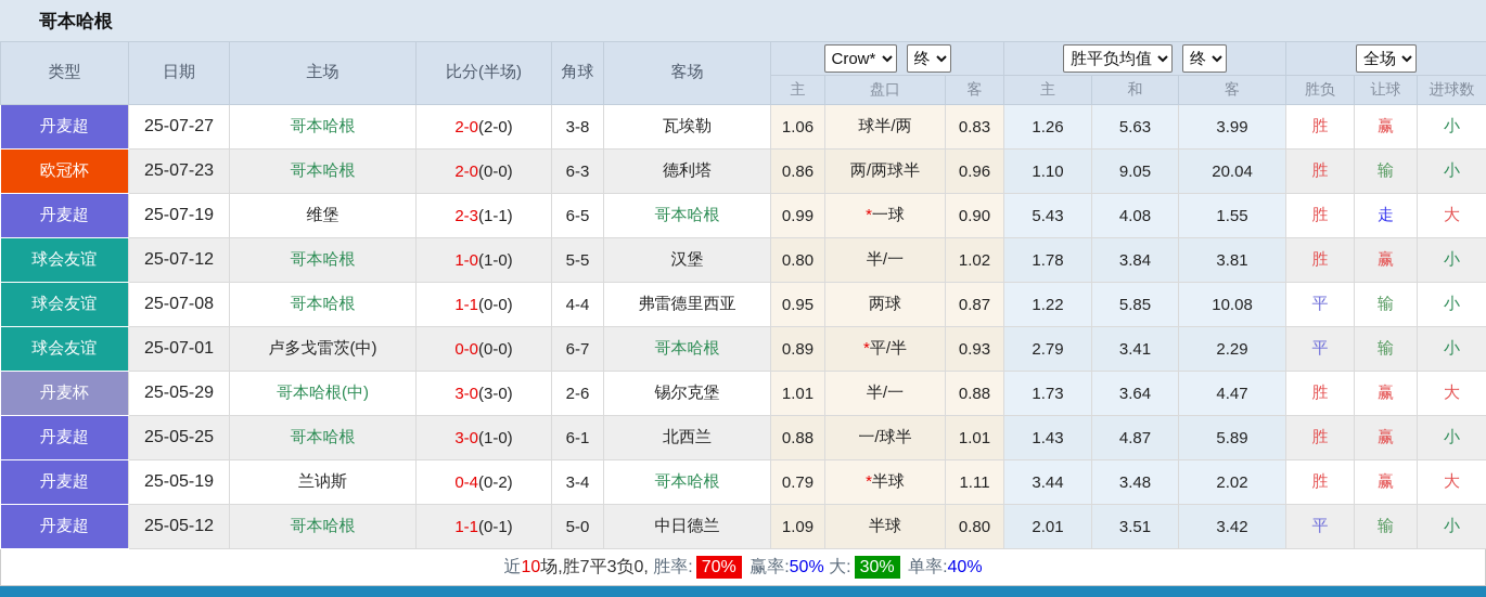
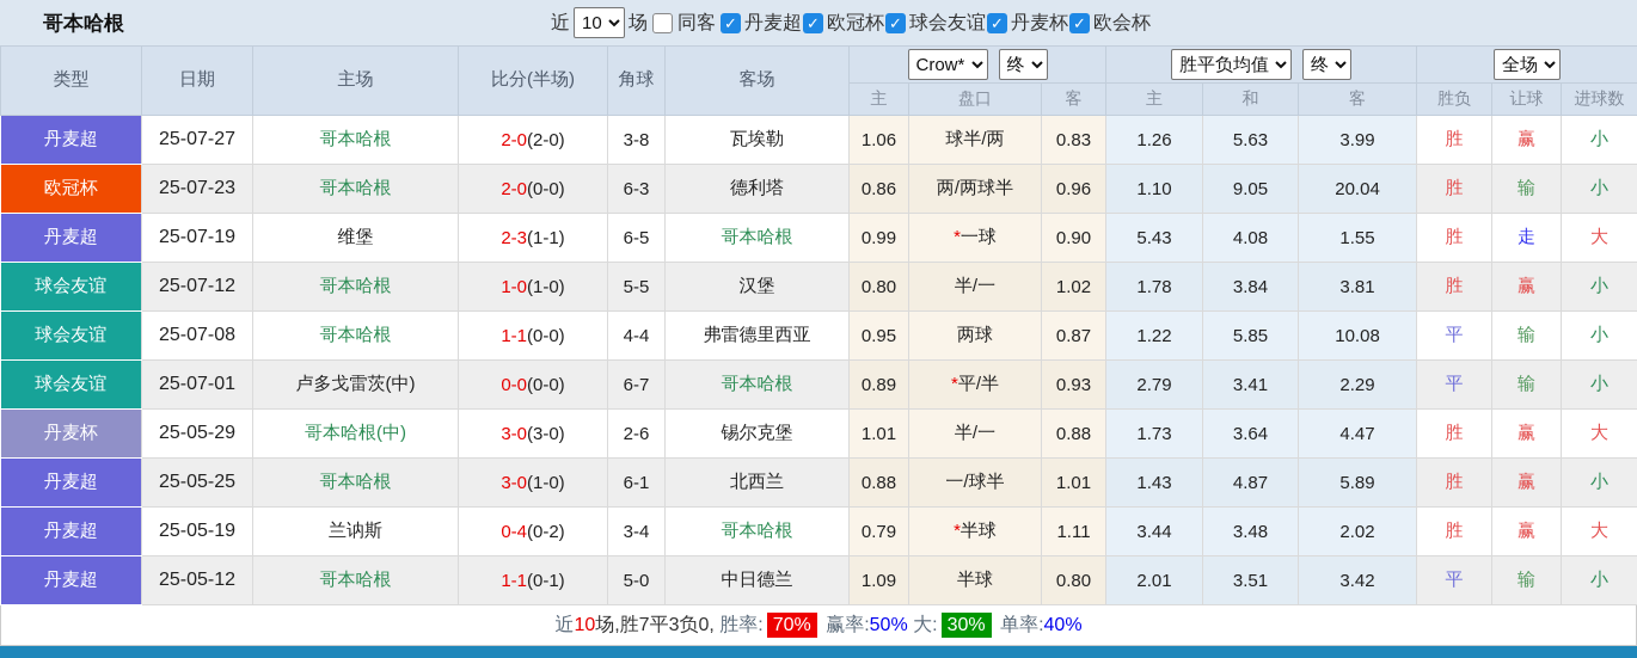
  哥本哈根
+ 近
+ 10
+ 场
+ 同客
+ 丹麦超
+ 欧冠杯
+ 球会友谊
+ 丹麦杯
+ 欧会杯
  类型	日期	主场	比分(半场)	角球	客场	Crow* 终	胜平负均值 终	全场
  主	盘口	客	主	和	客	胜负	让球	进球数
  丹麦超	25-07-27	哥本哈根	2-0(2-0)	3-8	瓦埃勒	1.06	球半/两	0.83	1.26	5.63	3.99	胜	赢	小
  欧冠杯	25-07-23	哥本哈根	2-0(0-0)	6-3	德利塔	0.86	两/两球半	0.96	1.10	9.05	20.04	胜	输	小
  丹麦超	25-07-19	维堡	2-3(1-1)	6-5	哥本哈根	0.99	*一球	0.90	5.43	4.08	1.55	胜	走	大
  球会友谊	25-07-12	哥本哈根	1-0(1-0)	5-5	汉堡	0.80	半/一	1.02	1.78	3.84	3.81	胜	赢	小
  球会友谊	25-07-08	哥本哈根	1-1(0-0)	4-4	弗雷德里西亚	0.95	两球	0.87	1.22	5.85	10.08	平	输	小
  球会友谊	25-07-01	卢多戈雷茨(中)	0-0(0-0)	6-7	哥本哈根	0.89	*平/半	0.93	2.79	3.41	2.29	平	输	小
  丹麦杯	25-05-29	哥本哈根(中)	3-0(3-0)	2-6	锡尔克堡	1.01	半/一	0.88	1.73	3.64	4.47	胜	赢	大
  丹麦超	25-05-25	哥本哈根	3-0(1-0)	6-1	北西兰	0.88	一/球半	1.01	1.43	4.87	5.89	胜	赢	小
  丹麦超	25-05-19	兰讷斯	0-4(0-2)	3-4	哥本哈根	0.79	*半球	1.11	3.44	3.48	2.02	胜	赢	大
  丹麦超	25-05-12	哥本哈根	1-1(0-1)	5-0	中日德兰	1.09	半球	0.80	2.01	3.51	3.42	平	输	小
  近10场,胜7平3负0, 胜率: 70% 赢率:50% 大: 30% 单率:40%
